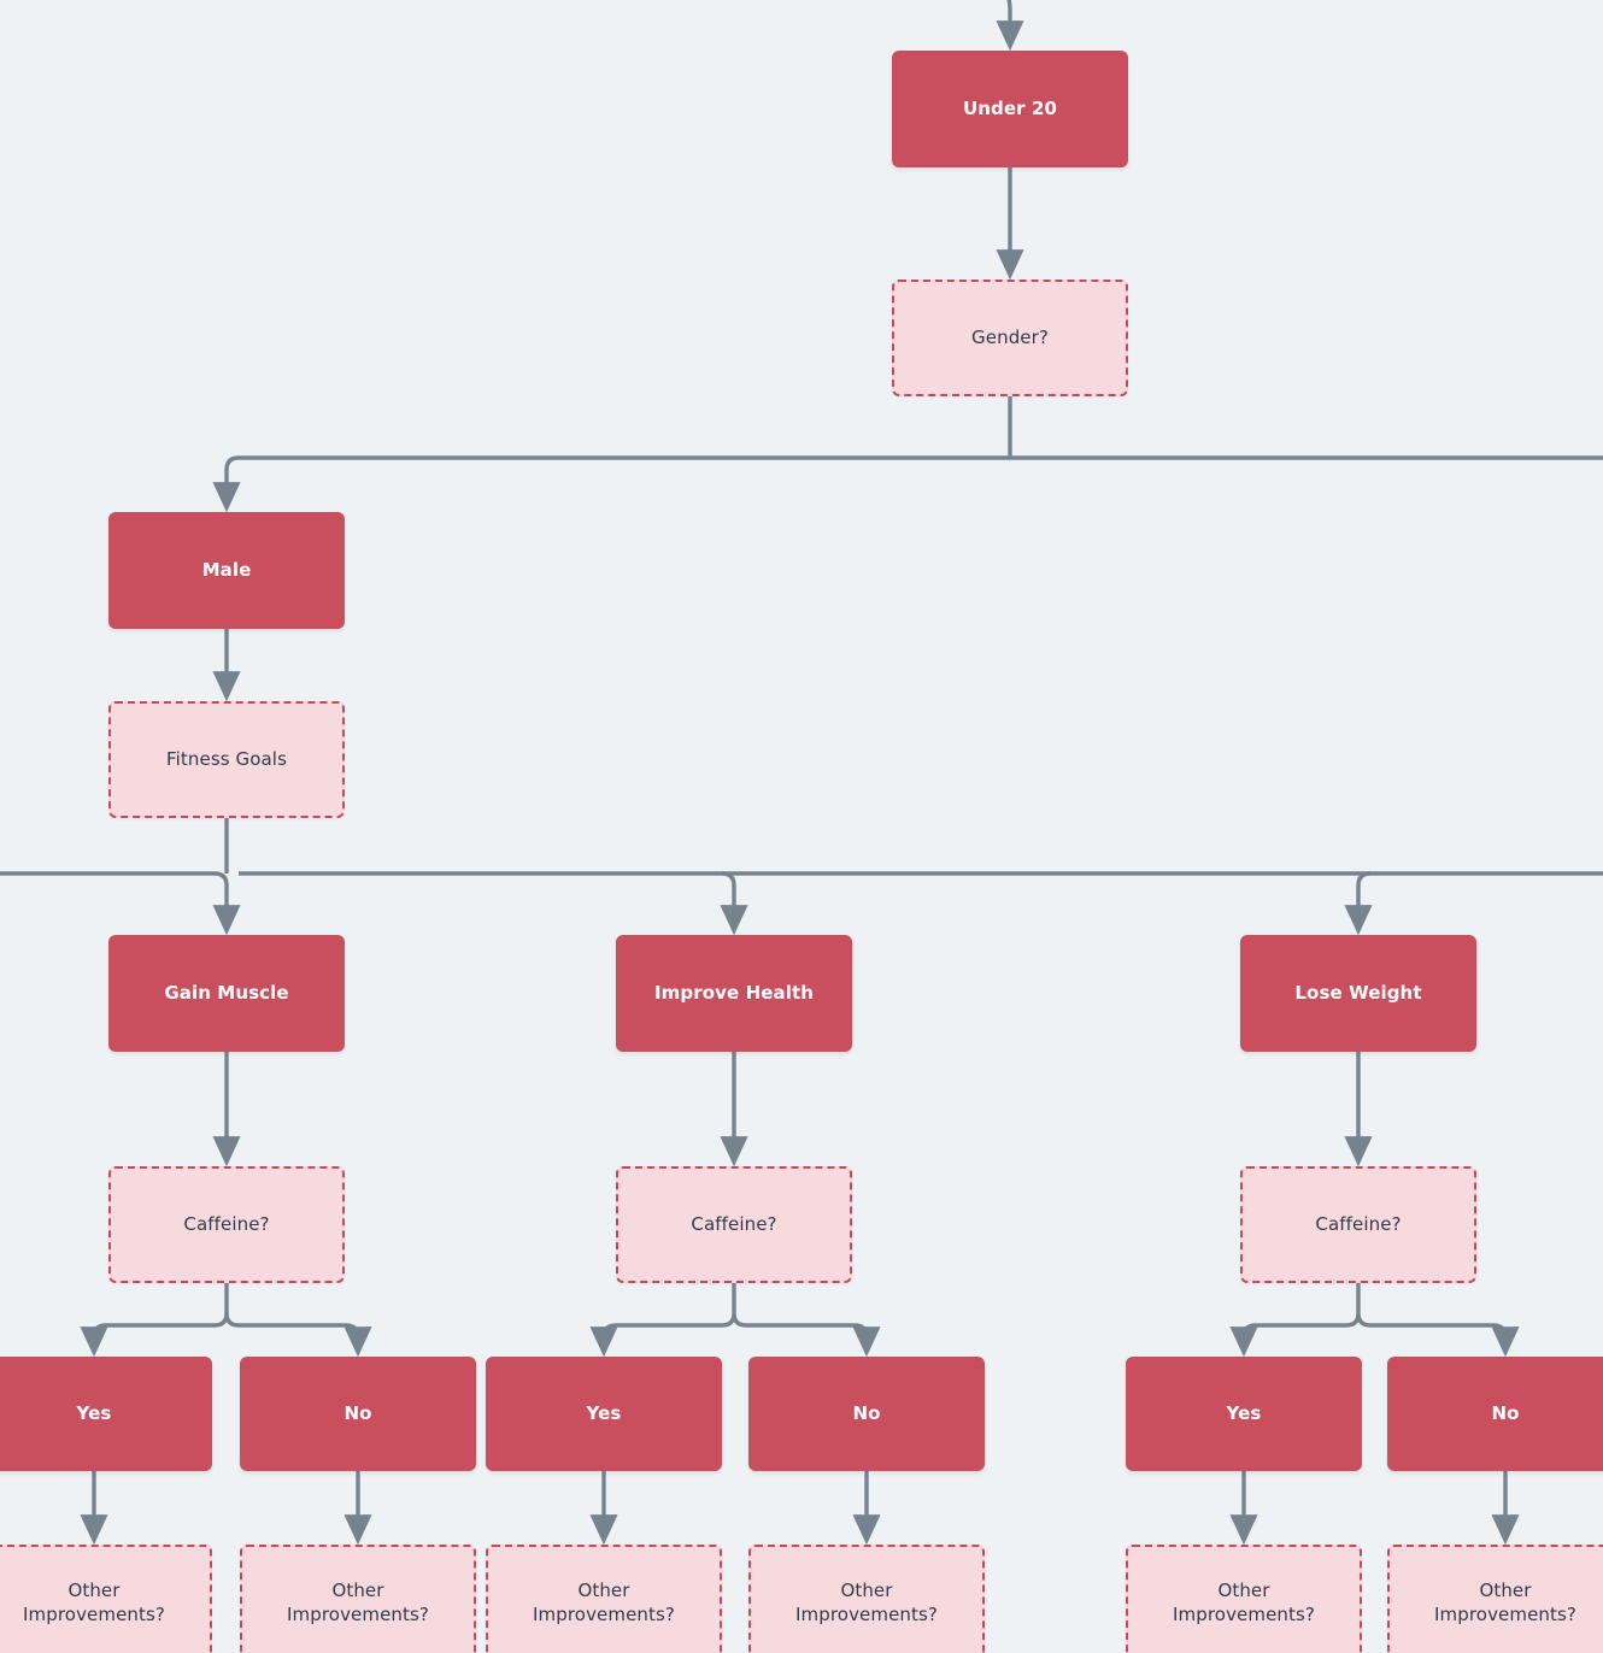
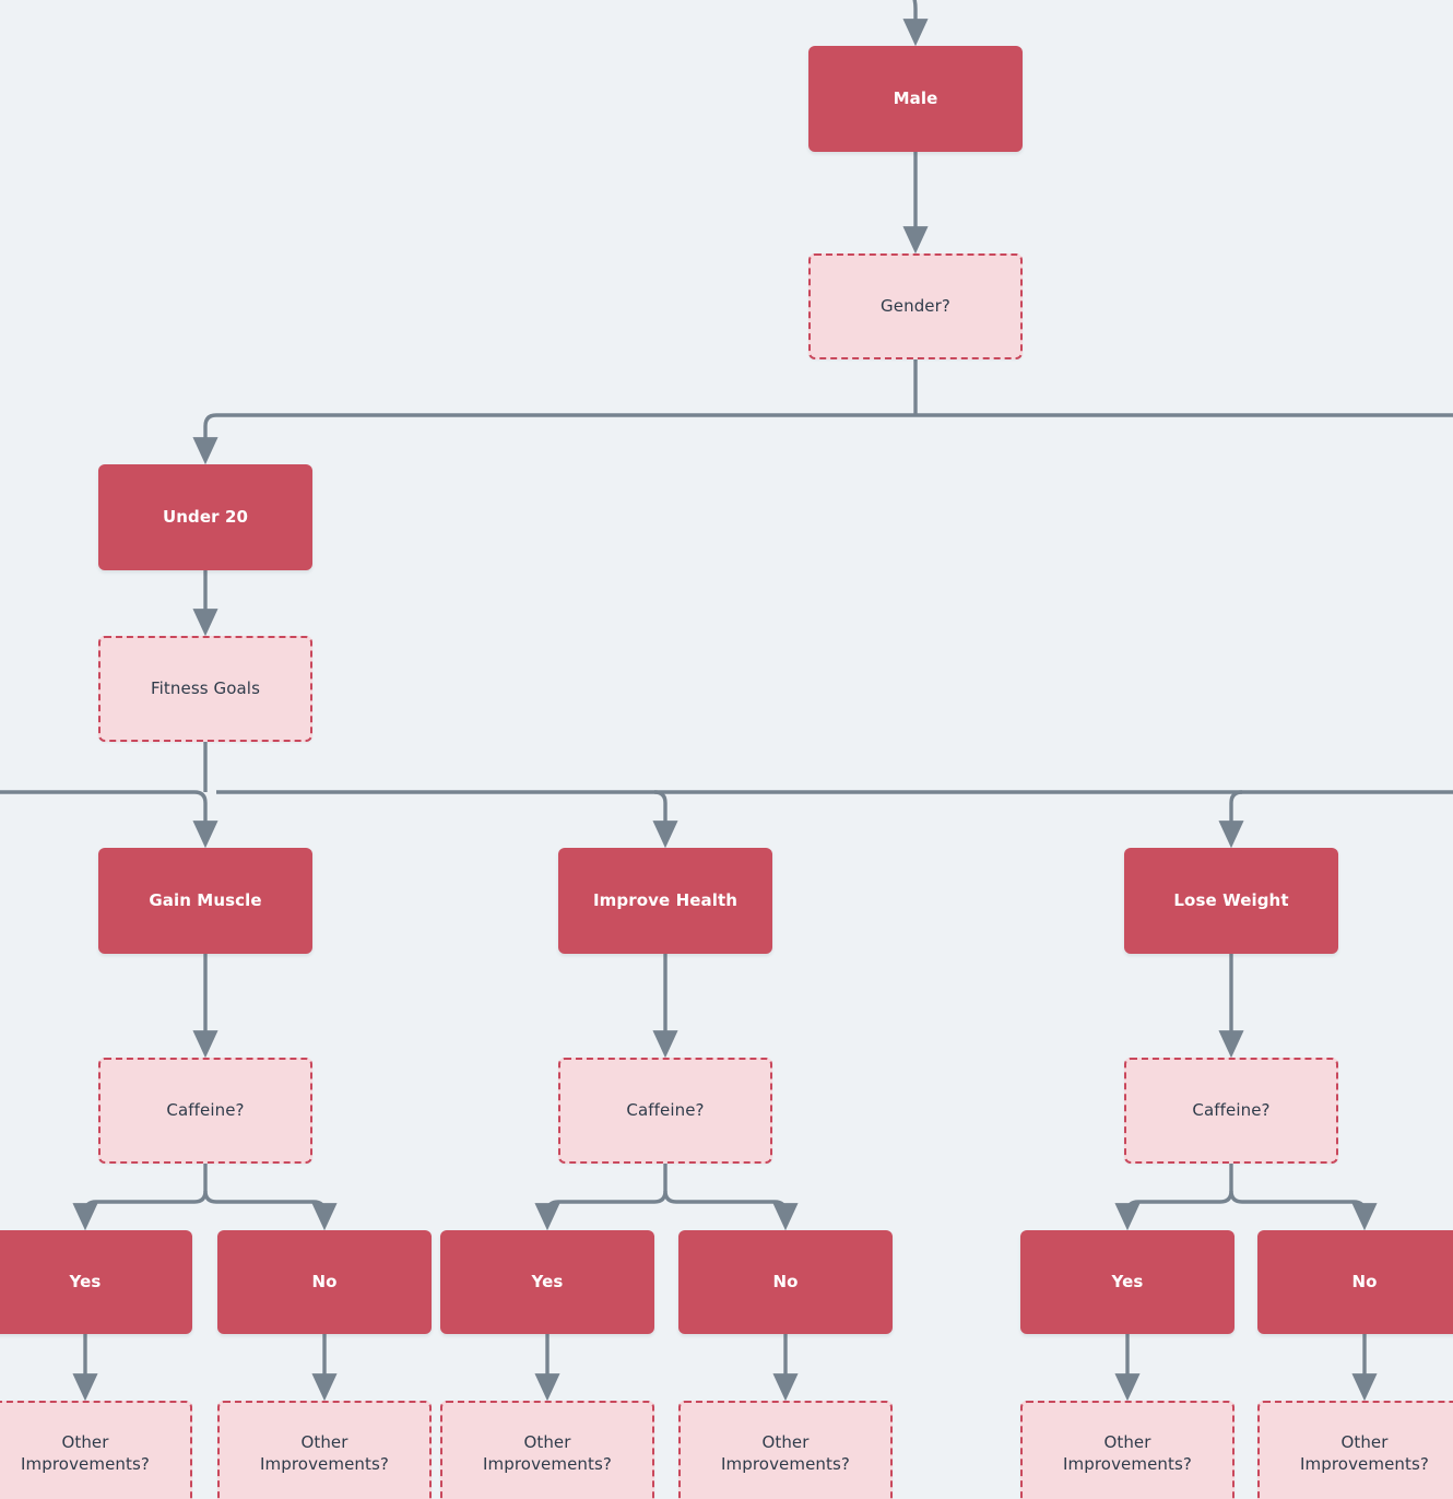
- Under 20
+ Male
  Gender?
- Male
+ Under 20
  Fitness Goals
  Gain Muscle
  Improve Health
  Lose Weight
  Caffeine?
  Caffeine?
  Caffeine?
  Yes
  No
  Yes
  No
  Yes
  No
  Other
  Improvements?
  Other
  Improvements?
  Other
  Improvements?
  Other
  Improvements?
  Other
  Improvements?
  Other
  Improvements?
